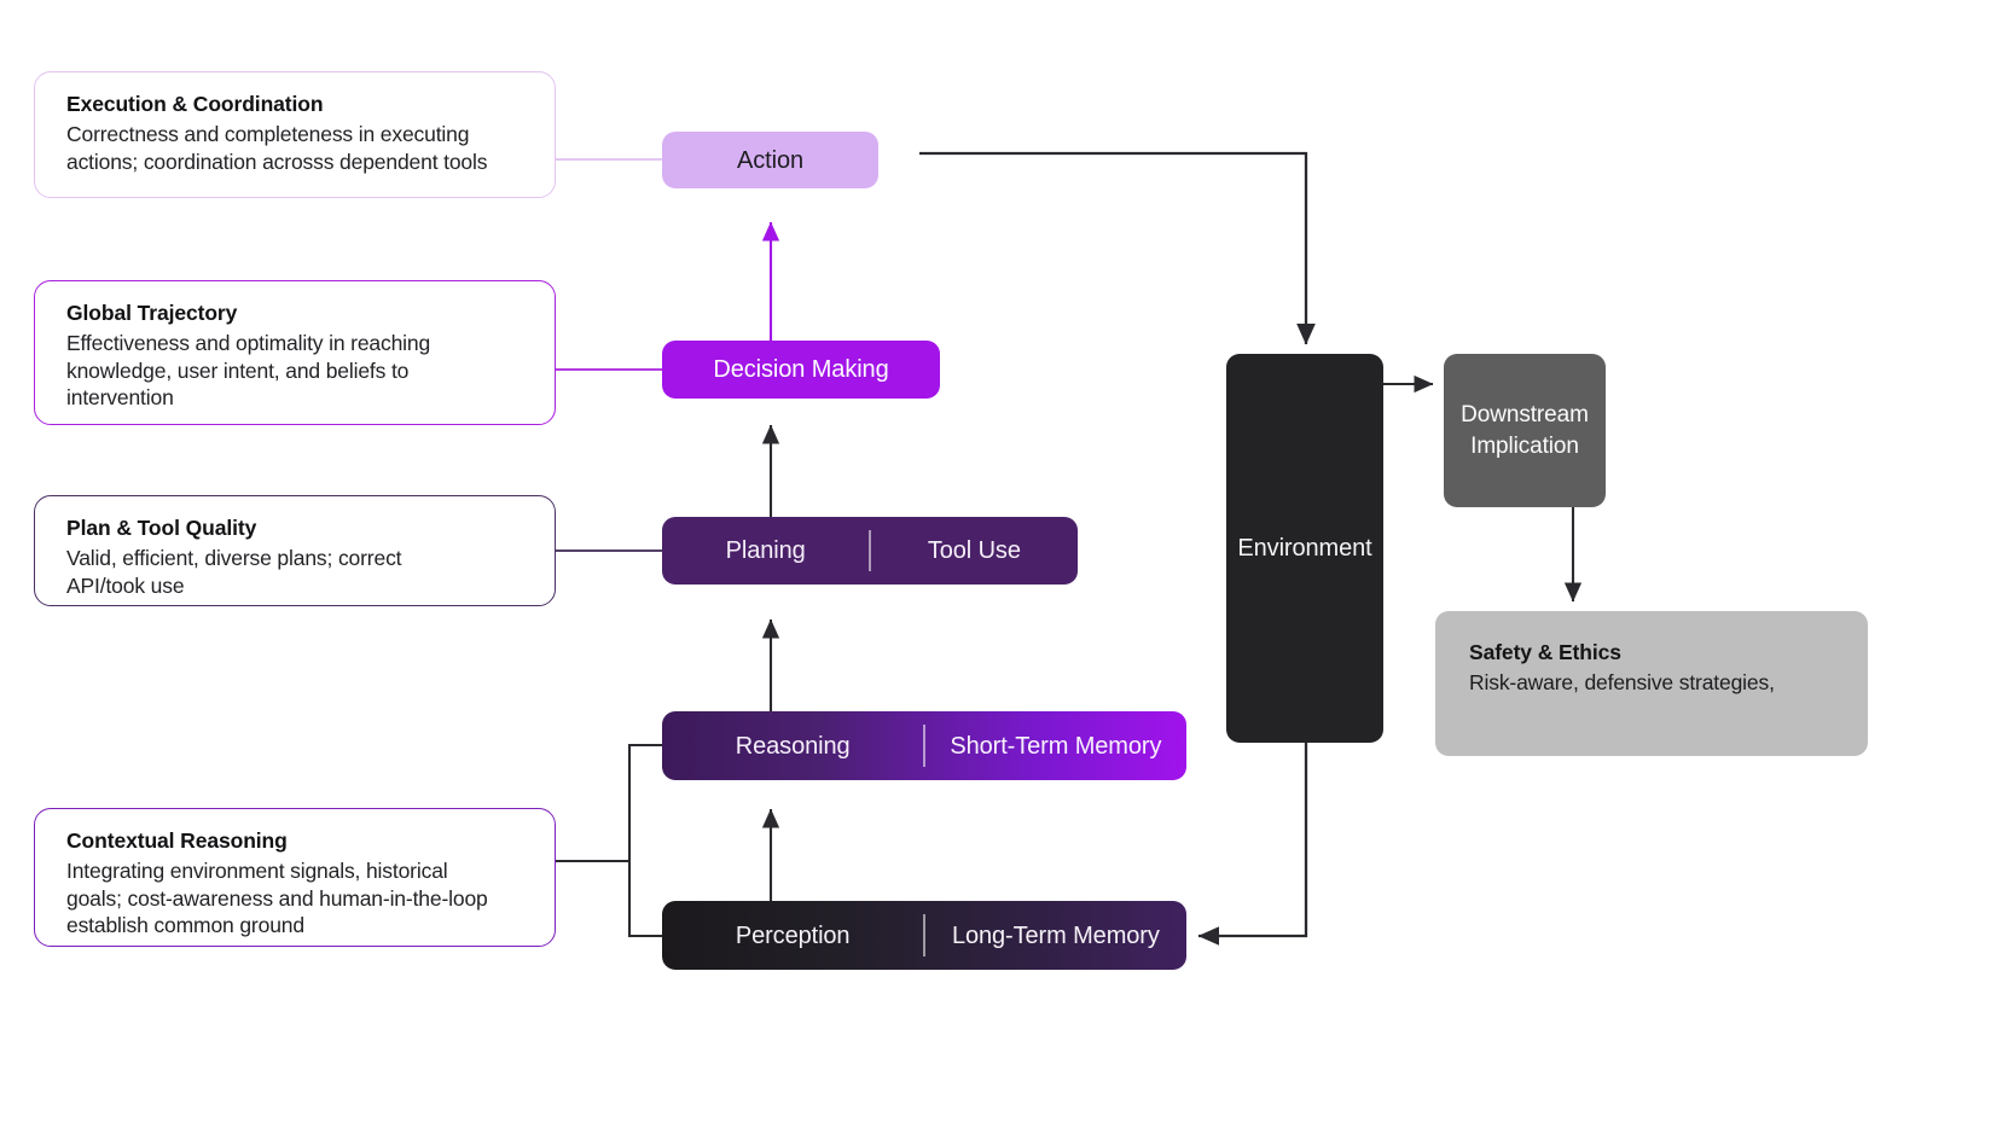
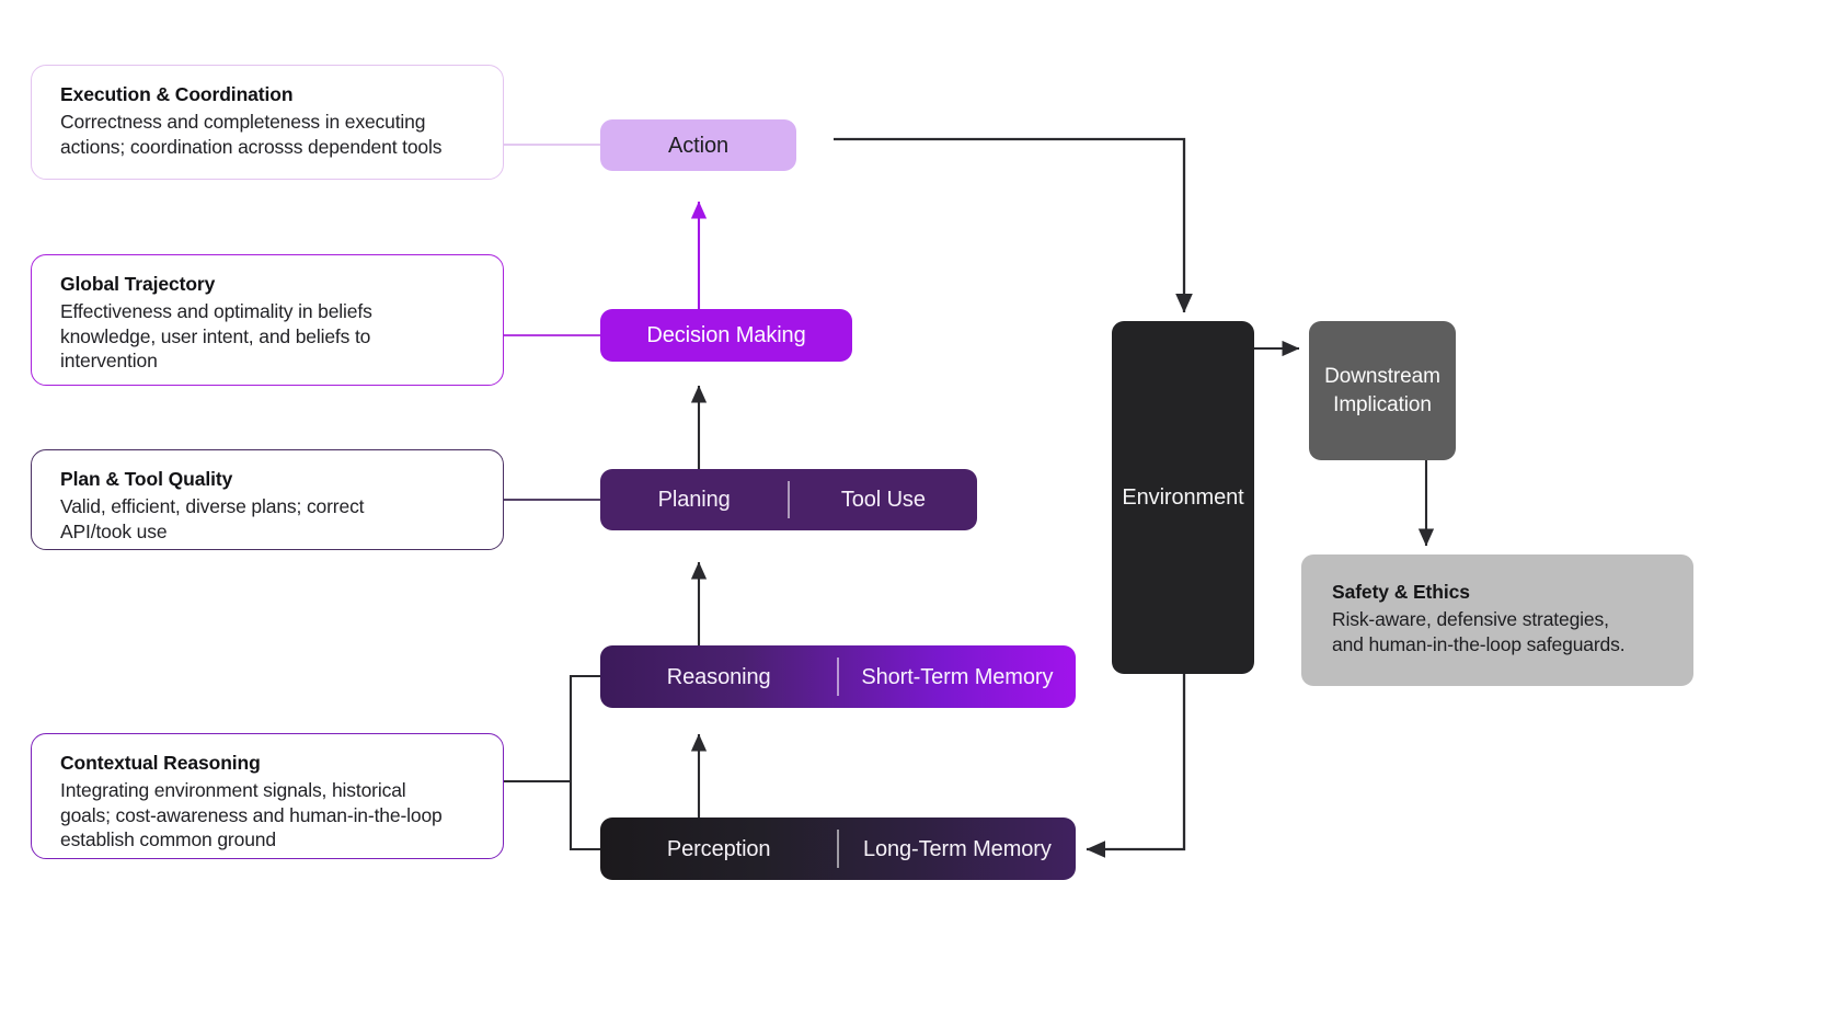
  Execution & Coordination
  Correctness and completeness in executing
  actions; coordination acrosss dependent tools
  Global Trajectory
- Effectiveness and optimality in reaching
+ Effectiveness and optimality in beliefs
  knowledge, user intent, and beliefs to
  intervention
  Plan & Tool Quality
  Valid, efficient, diverse plans; correct
  API/took use
  Contextual Reasoning
  Integrating environment signals, historical
  goals; cost-awareness and human-in-the-loop
  establish common ground
  Action
  Decision Making
  Planing
  Tool Use
  Reasoning
  Short-Term Memory
  Perception
  Long-Term Memory
  Environment
  Downstream
  Implication
  Safety & Ethics
  Risk-aware, defensive strategies,
+ and human-in-the-loop safeguards.
